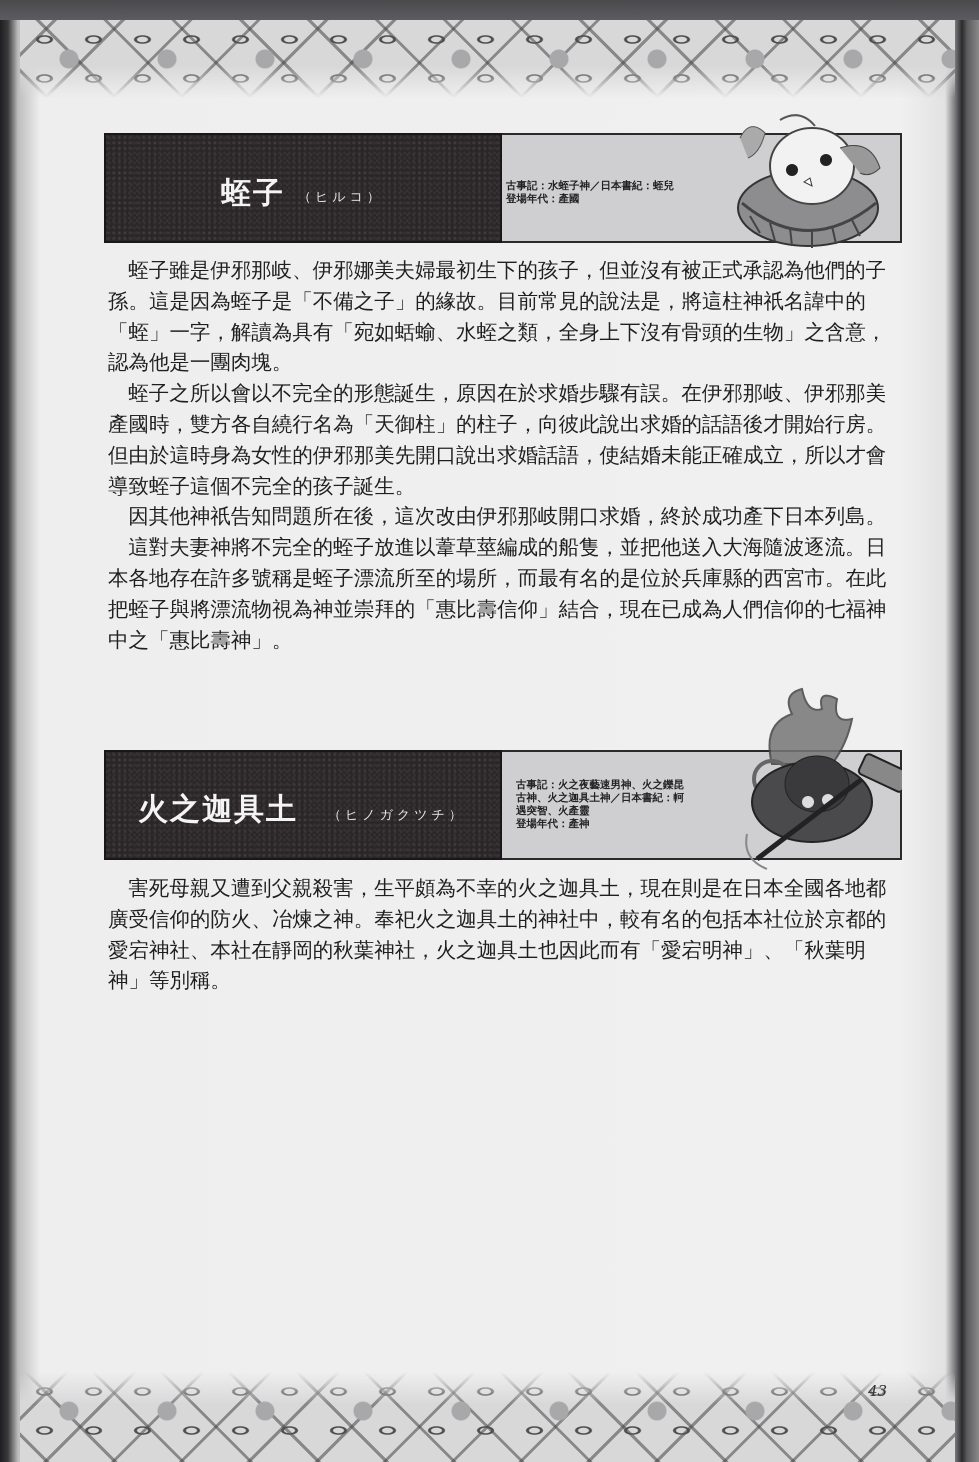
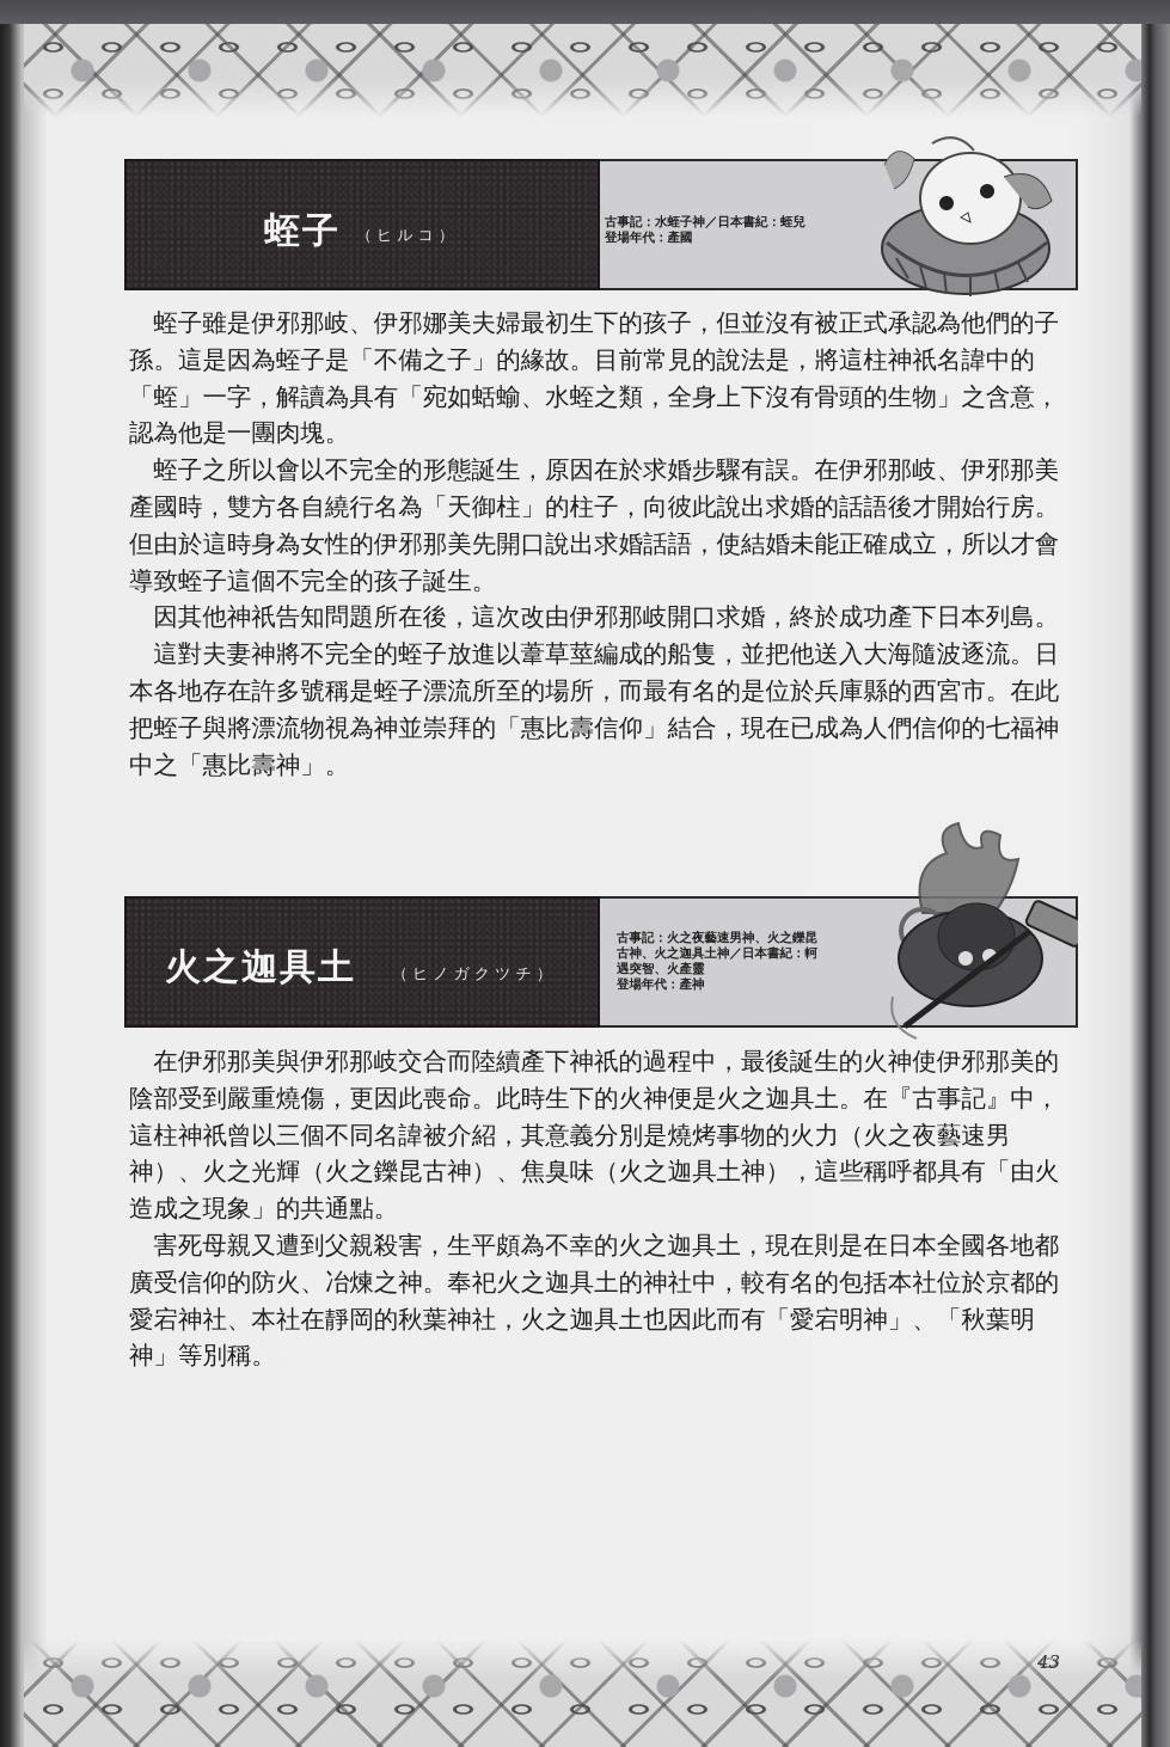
  蛭子
  （ヒルコ）
  古事記：水蛭子神／日本書紀：蛭兒
  登場年代：產國
  蛭子雖是伊邪那岐、伊邪娜美夫婦最初生下的孩子，但並沒有被正式承認為他們的子孫。這是因為蛭子是「不備之子」的緣故。目前常見的說法是，將這柱神祇名諱中的「蛭」一字，解讀為具有「宛如蛞蝓、水蛭之類，全身上下沒有骨頭的生物」之含意，認為他是一團肉塊。
  蛭子之所以會以不完全的形態誕生，原因在於求婚步驟有誤。在伊邪那岐、伊邪那美產國時，雙方各自繞行名為「天御柱」的柱子，向彼此說出求婚的話語後才開始行房。但由於這時身為女性的伊邪那美先開口說出求婚話語，使結婚未能正確成立，所以才會導致蛭子這個不完全的孩子誕生。
  因其他神祇告知問題所在後，這次改由伊邪那岐開口求婚，終於成功產下日本列島。
  這對夫妻神將不完全的蛭子放進以葦草莖編成的船隻，並把他送入大海隨波逐流。日本各地存在許多號稱是蛭子漂流所至的場所，而最有名的是位於兵庫縣的西宮市。在此把蛭子與將漂流物視為神並崇拜的「惠比壽信仰」結合，現在已成為人們信仰的七福神中之「惠比壽神」。
  火之迦具土
  （ヒノガクツチ）
  古事記：火之夜藝速男神、火之鑠昆
  古神、火之迦具土神／日本書紀：軻
  遇突智、火產靈
  登場年代：產神
+ 在伊邪那美與伊邪那岐交合而陸續產下神祇的過程中，最後誕生的火神使伊邪那美的陰部受到嚴重燒傷，更因此喪命。此時生下的火神便是火之迦具土。在『古事記』中，這柱神祇曾以三個不同名諱被介紹，其意義分別是燒烤事物的火力（火之夜藝速男神）、火之光輝（火之鑠昆古神）、焦臭味（火之迦具土神），這些稱呼都具有「由火造成之現象」的共通點。
  害死母親又遭到父親殺害，生平頗為不幸的火之迦具土，現在則是在日本全國各地都廣受信仰的防火、冶煉之神。奉祀火之迦具土的神社中，較有名的包括本社位於京都的愛宕神社、本社在靜岡的秋葉神社，火之迦具土也因此而有「愛宕明神」、「秋葉明神」等別稱。
  43
